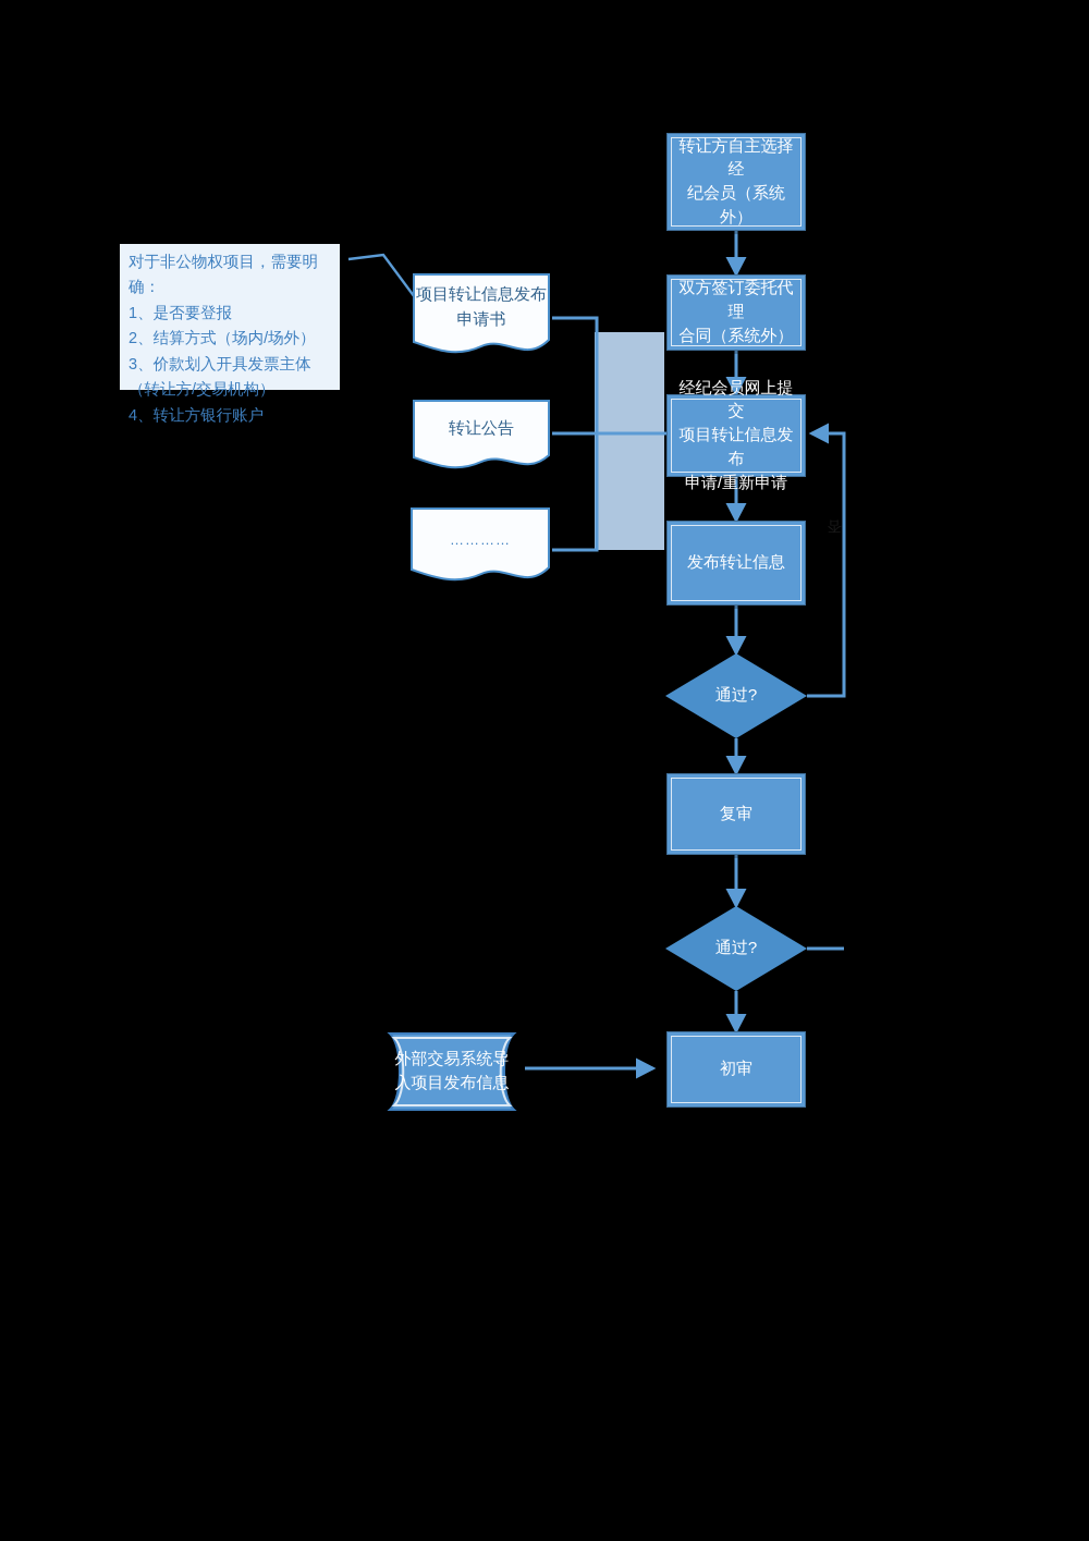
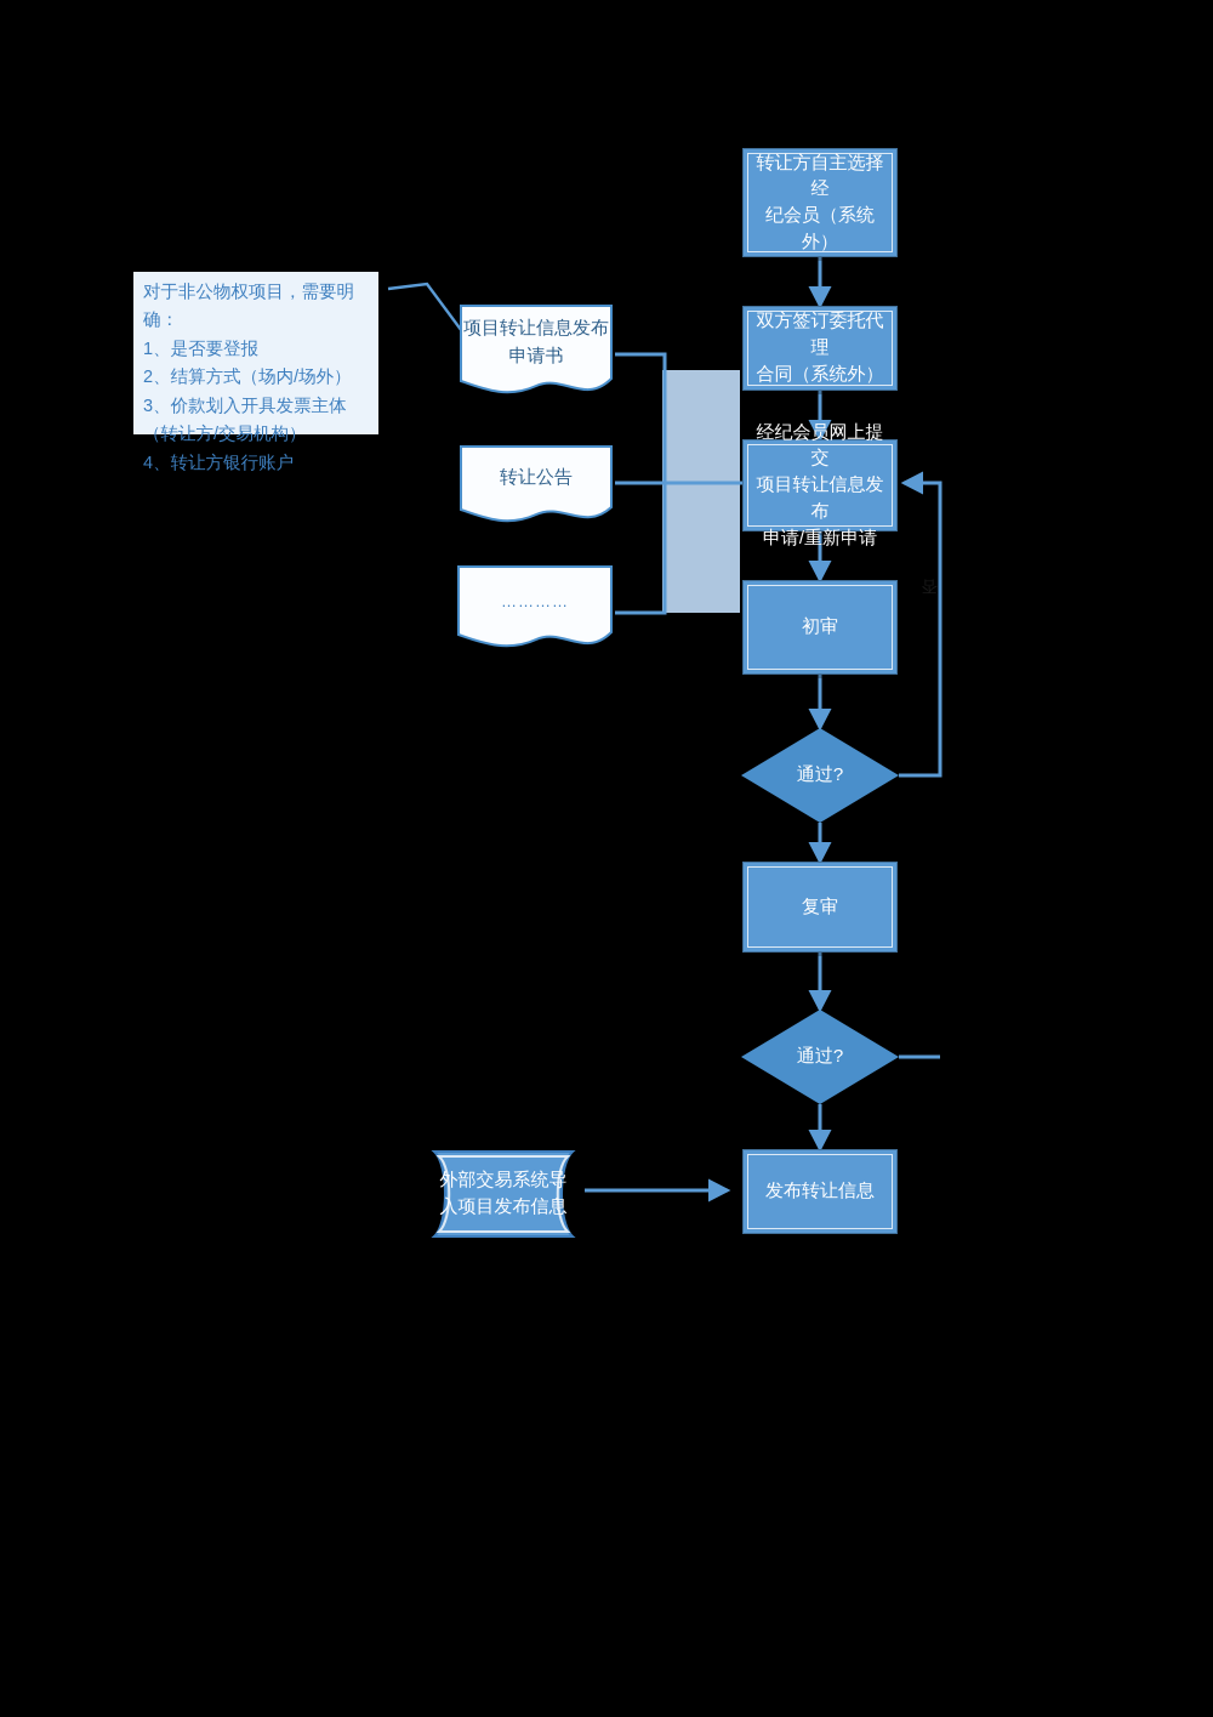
  对于非公物权项目，需要明确：
  1、是否要登报
  2、结算方式（场内/场外）
  3、价款划入开具发票主体（转让方/交易机构）
  4、转让方银行账户
  项目转让信息发布
  申请书
  转让公告
  …………
  转让方自主选择经
  纪会员（系统外）
  双方签订委托代理
  合同（系统外）
  经纪会员网上提交
  项目转让信息发布
  申请/重新申请
- 发布转让信息
+ 初审
  通过?
  复审
  通过?
- 初审
+ 发布转让信息
  外部交易系统导
  入项目发布信息
